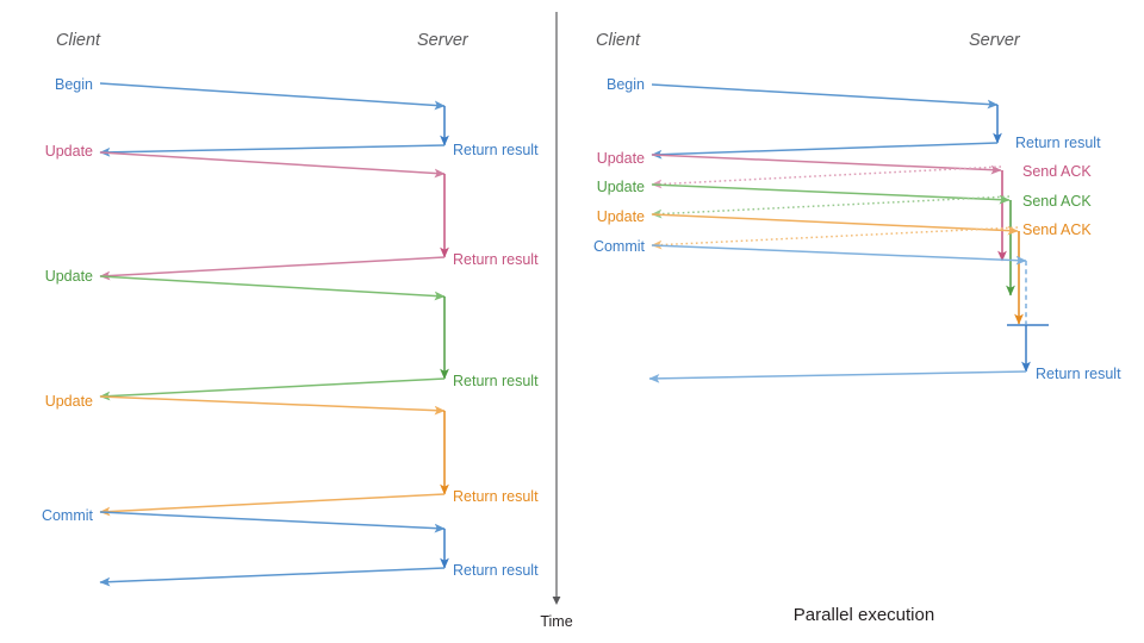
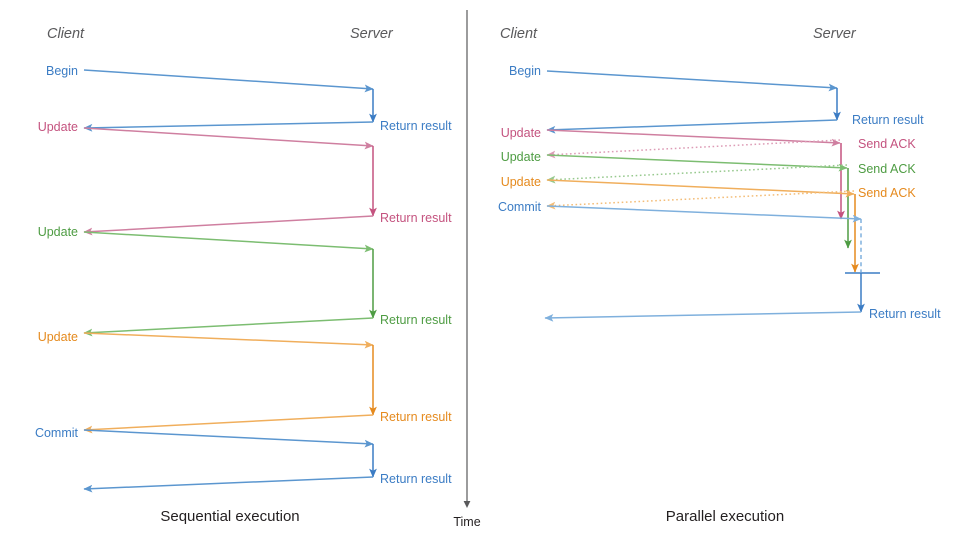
  Time
  Client
  Server
  Begin
  Update
  Update
  Update
  Commit
  Return result
  Return result
  Return result
  Return result
  Return result
+ Sequential execution
  Client
  Server
  Begin
  Update
  Update
  Update
  Commit
  Return result
  Send ACK
  Send ACK
  Send ACK
  Return result
  Parallel execution
